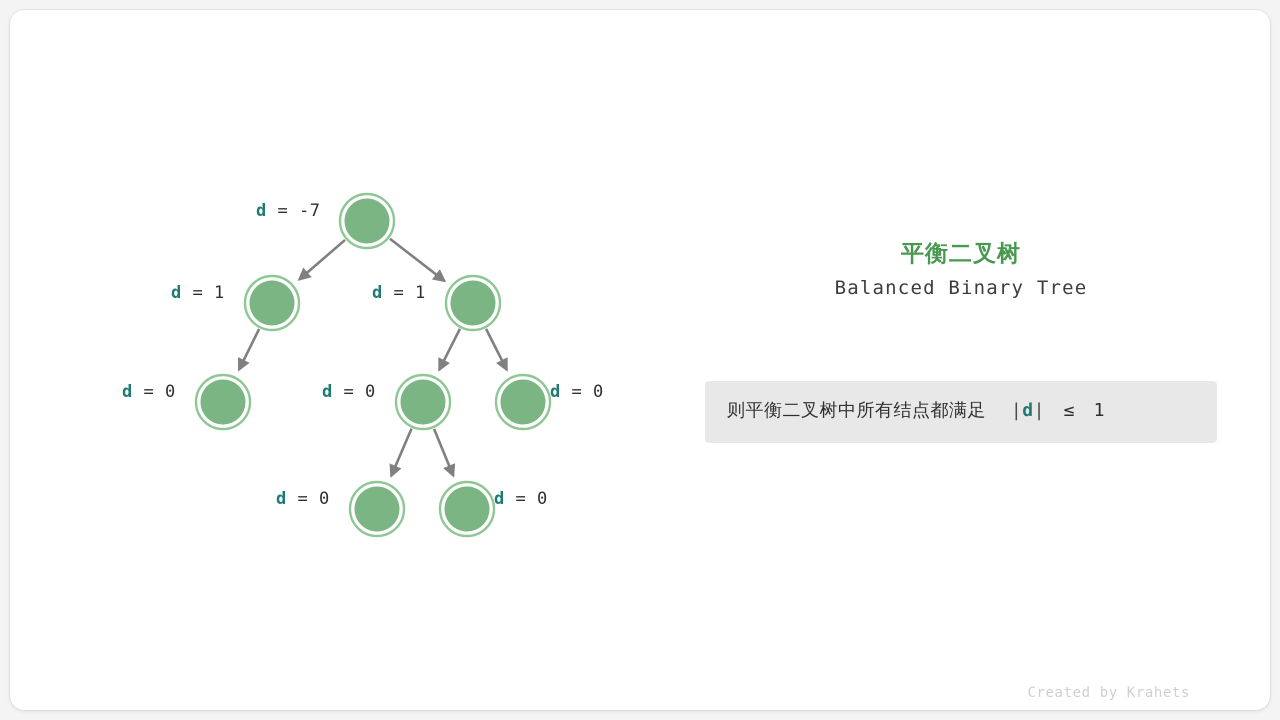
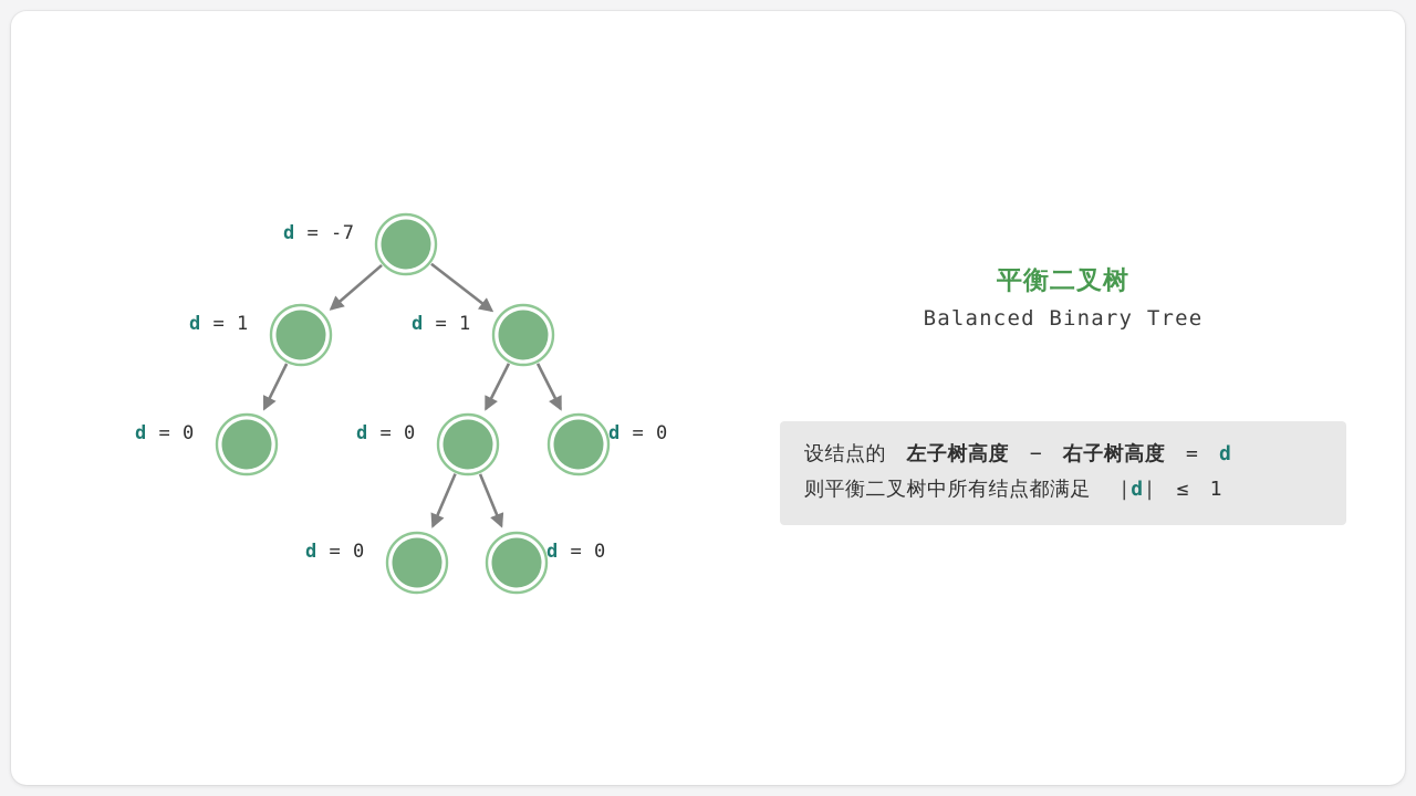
  d = -7
  d = 1
  d = 1
  d = 0
  d = 0
  d = 0
  d = 0
  d = 0
  平衡二叉树
  Balanced Binary Tree
+ 设结点的 左子树高度 − 右子树高度 = d
  则平衡二叉树中所有结点都满足 |d| ≤ 1
- Created by Krahets
